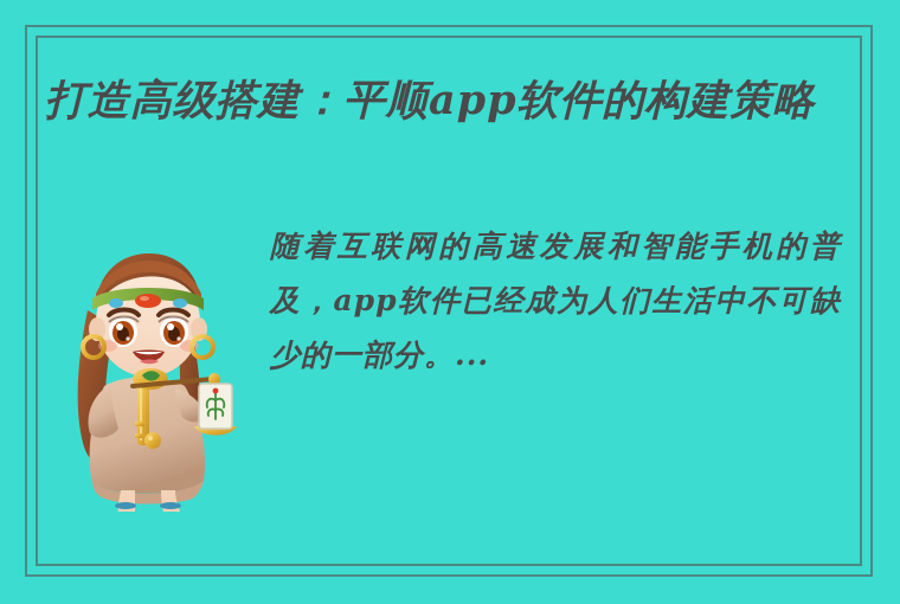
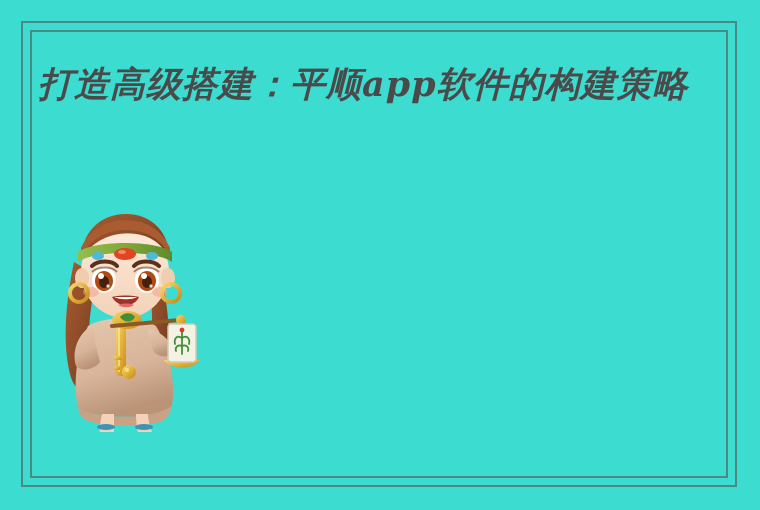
  打造高级搭建：平顺app软件的构建策略
- 随着互联网的高速发展和智能手机的普及，app软件已经成为人们生活中不可缺少的一部分。...
